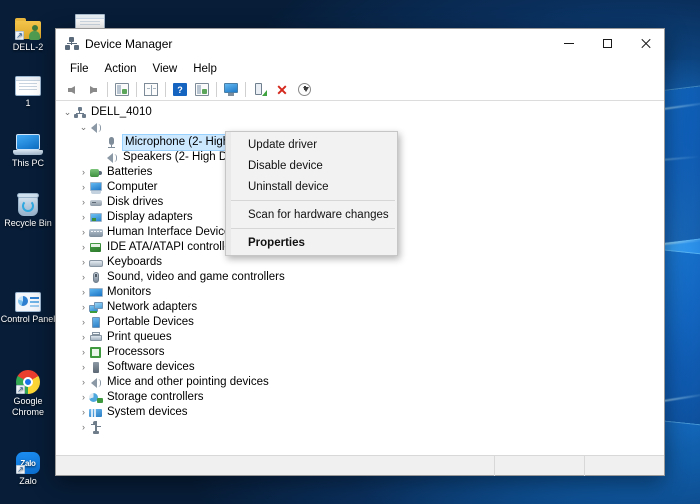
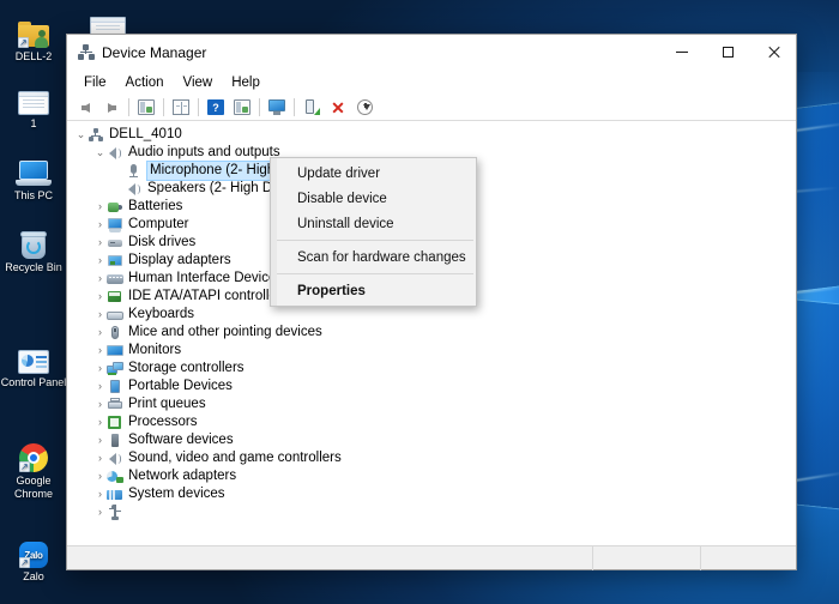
  ↗
  DELL-2
  1
  This PC
  Recycle Bin
  Control Pane
  ↗
  Google Chrome
  Zalo
  ↗
  Zalo
  Device Manager
  File
  Action
  View
  Help
  ?
  ✕
  ⌄
  DELL_4010
  ⌄
+ Audio inputs and outputs
  ›
  Batteries
  ›
  Computer
  ›
  Disk drives
  ›
  Display adapters
  ›
  Human Interface Devic
  ›
  IDE ATA/ATAPI controll
  ›
  Keyboards
  ›
- Sound, video and game controllers
+ Mice and other pointing devices
  ›
  Monitors
  ›
- Network adapters
+ Storage controllers
  ›
  Portable Devices
  ›
  Print queues
  ›
  Processors
  ›
  Software devices
  ›
- Mice and other pointing devices
+ Sound, video and game controllers
  ›
- Storage controllers
+ Network adapters
  ›
  System devices
  ›
  Update driver
  Disable device
  Uninstall device
  Scan for hardware changes
  Properties
